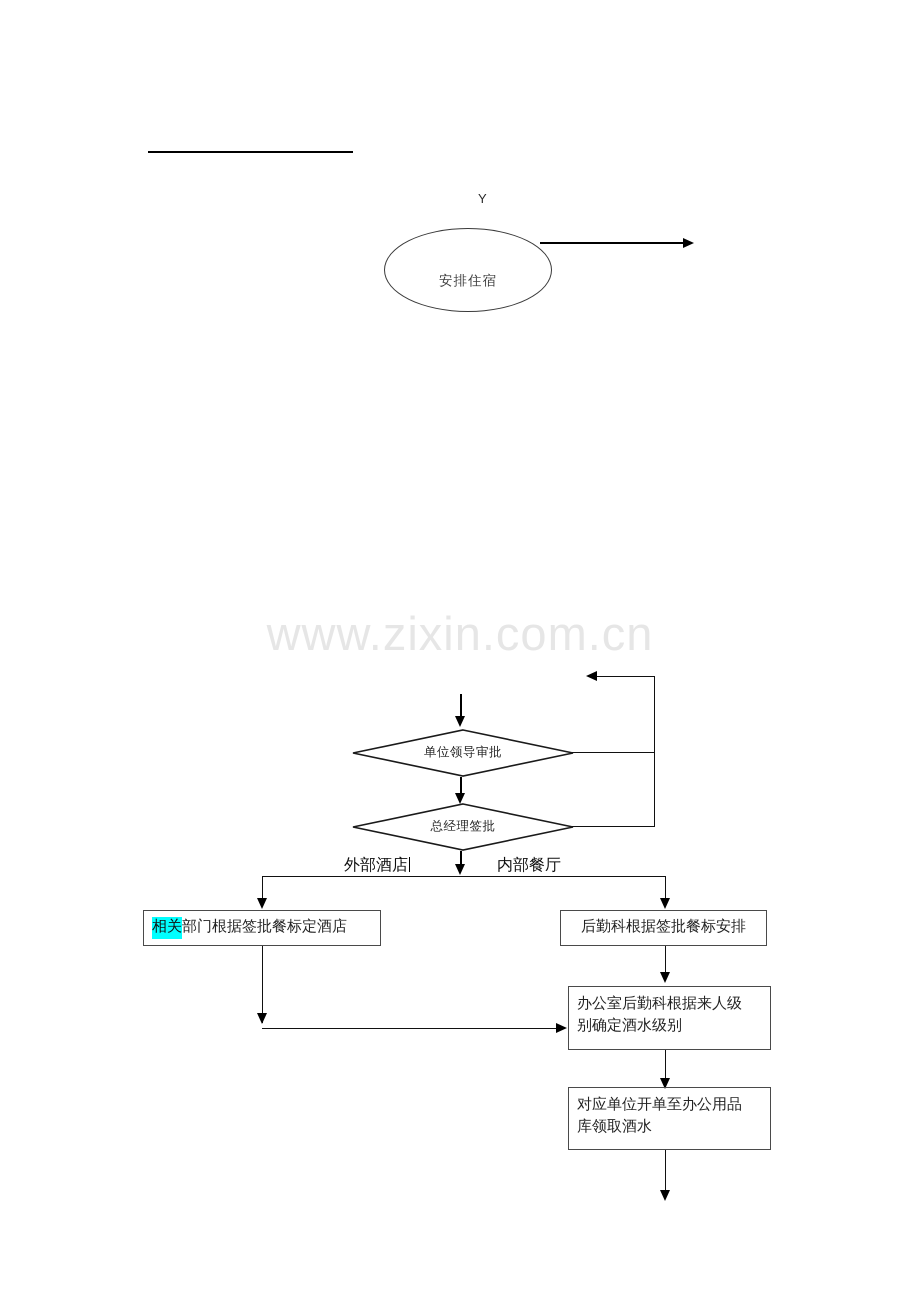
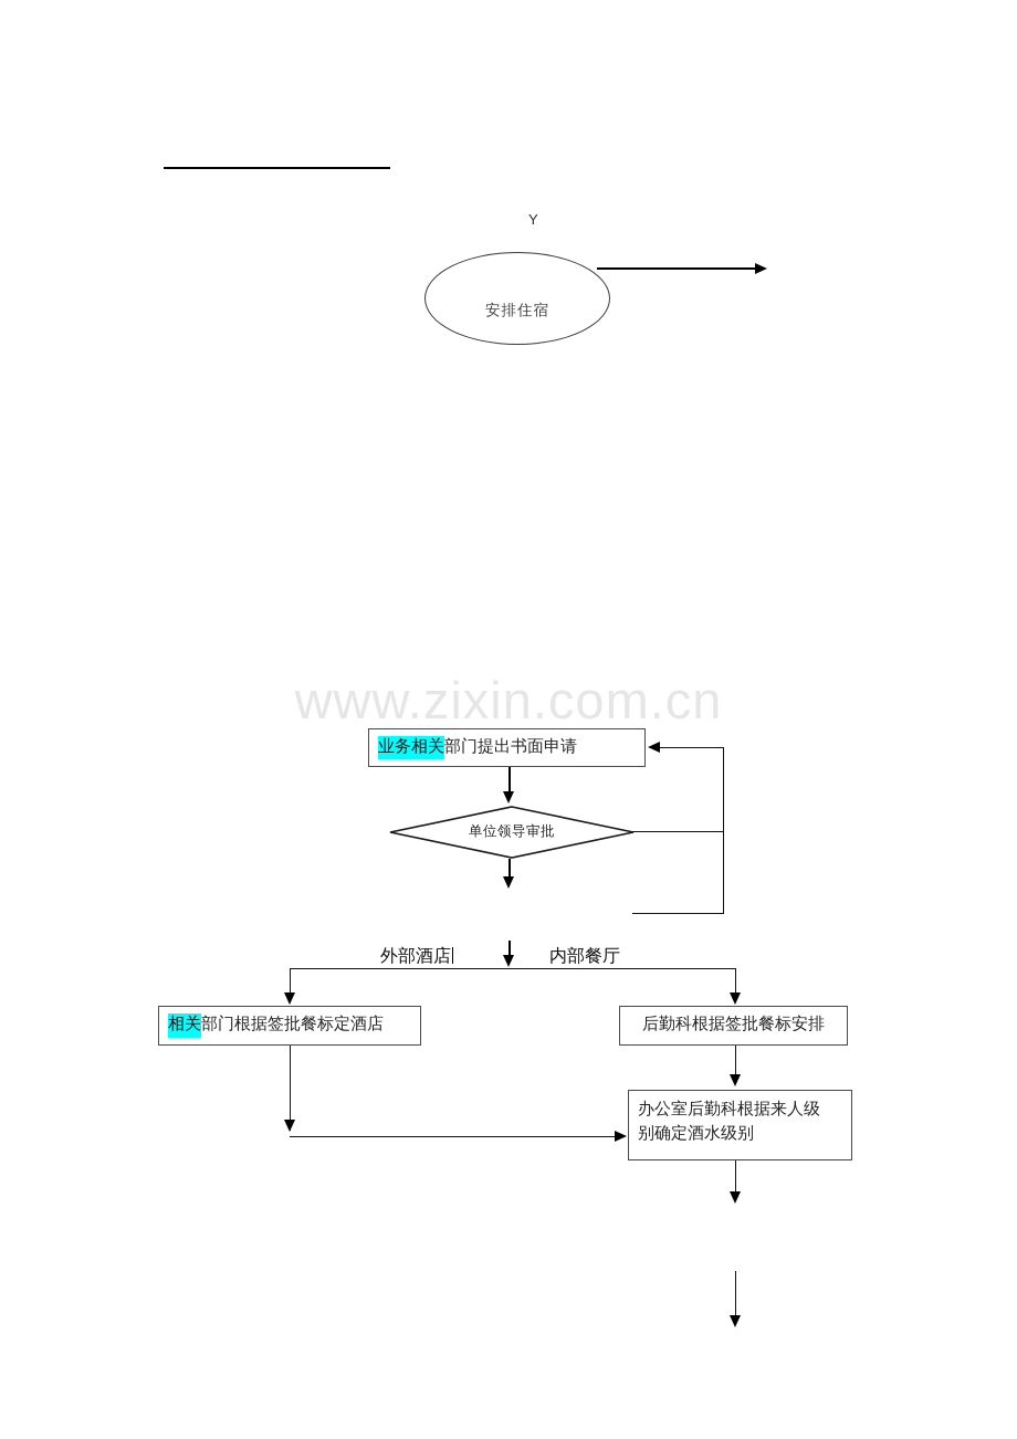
  Y
  安排住宿
  www.zixin.com.cn
+ 业务相关
+ 部门提出书面申请
  单位领导审批
- 总经理签批
  外部酒店
  内部餐厅
  相关
  部门根据签批餐标定酒店
  后勤科根据签批餐标安排
  办公室后勤科根据来人级
  别确定酒水级别
- 对应单位开单至办公用品
- 库领取酒水
